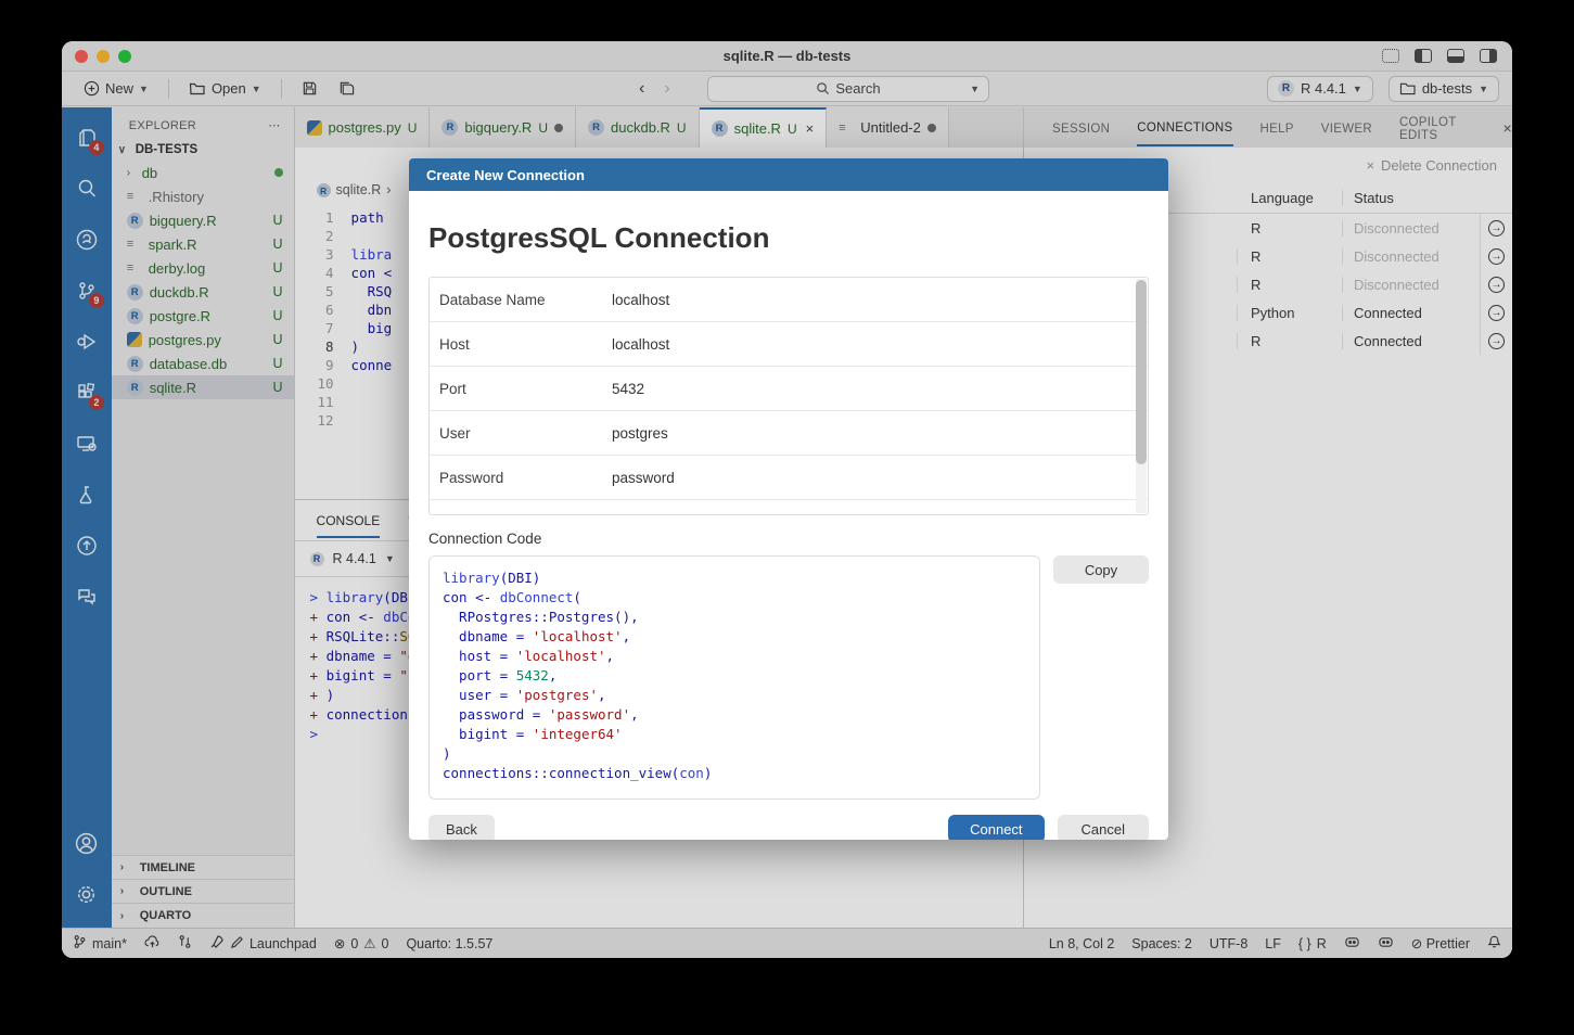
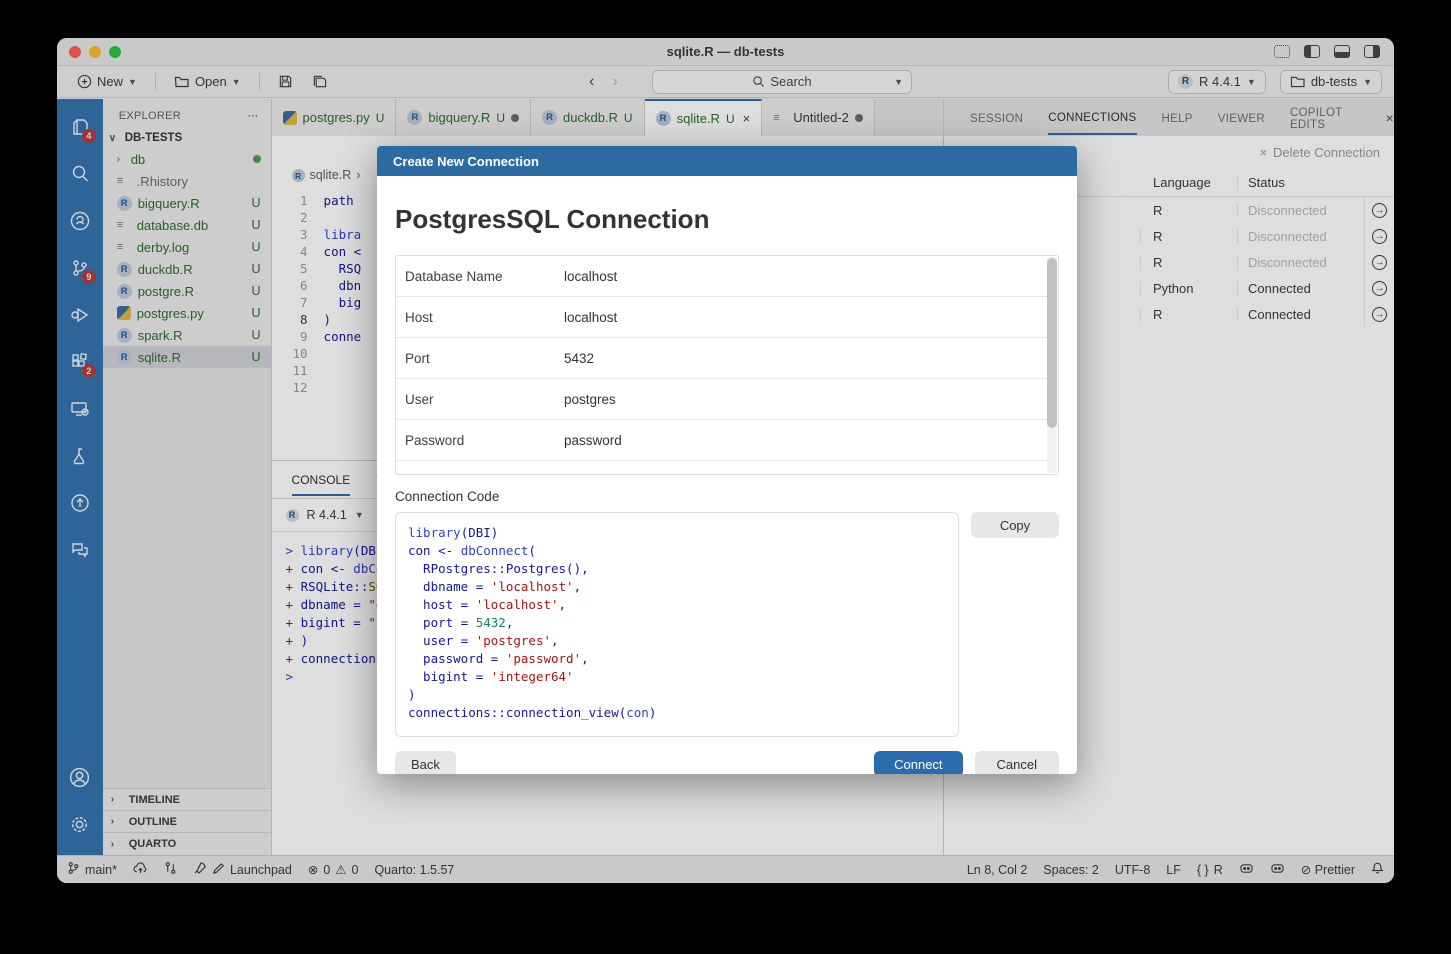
  sqlite.R — db-tests
  New
  ▼
  Open
  ▼
  ‹
  ›
  Search
  ▼
  R
  R 4.4.1
  ▼
  db-tests
  ▼
  4
  9
  2
  EXPLORER
  ⋯
  ∨
  DB-TESTS
  ›
  db
  ≡
  .Rhistory
  R
  bigquery.R
  U
  ≡
- spark.R
+ database.db
  U
  ≡
  derby.log
  U
  R
  duckdb.R
  U
  R
  postgre.R
  U
  postgres.py
  U
  R
- database.db
+ spark.R
  U
  R
  sqlite.R
  U
  ›
  TIMELINE
  ›
  OUTLINE
  ›
  QUARTO
  postgres.py
  U
  R
  bigquery.R
  U
  R
  duckdb.R
  U
  R
  sqlite.R
  U
  ×
  ≡
  Untitled-2
  R
  sqlite.R
  ›
  1
  2
  3
  4
  5
  6
  7
  8
  9
  10
  11
  12
  path
  libra
  con <
  RSQ
  dbn
  big
  )
  conne
  CONSOLE
  R
  R 4.4.1
  ▼
  > library(DB
  + con <- dbC
  + RSQLite::S
  + dbname = "
  + bigint = "
  + )
  + connection
  >
  SESSION
  CONNECTIONS
  HELP
  VIEWER
  COPILOT EDITS
  ×
  ×
  Delete Connection
  Language
  Status
  R
  Disconnected
  →
  R
  Disconnected
  →
  R
  Disconnected
  →
  Python
  Connected
  →
  R
  Connected
  →
  main*
  Launchpad
  ⊗
  0
  ⚠
  0
  Quarto: 1.5.57
  Ln 8, Col 2
  Spaces: 2
  UTF-8
  LF
  { }
  R
  ⊘ Prettier
  Create New Connection
  PostgresSQL Connection
  Database Name
  localhost
  Host
  localhost
  Port
  5432
  User
  postgres
  Password
  password
  Connection Code
  library(DBI)
  con <- dbConnect(
  RPostgres::Postgres(),
  dbname = 'localhost',
  host = 'localhost',
  port = 5432,
  user = 'postgres',
  password = 'password',
  bigint = 'integer64'
  )
  connections::connection_view(con)
  Copy
  Back
  Connect
  Cancel
